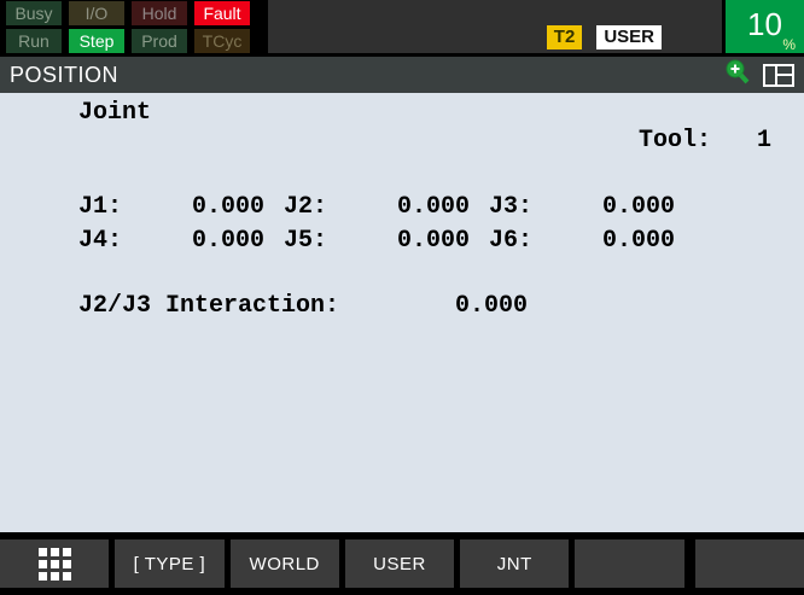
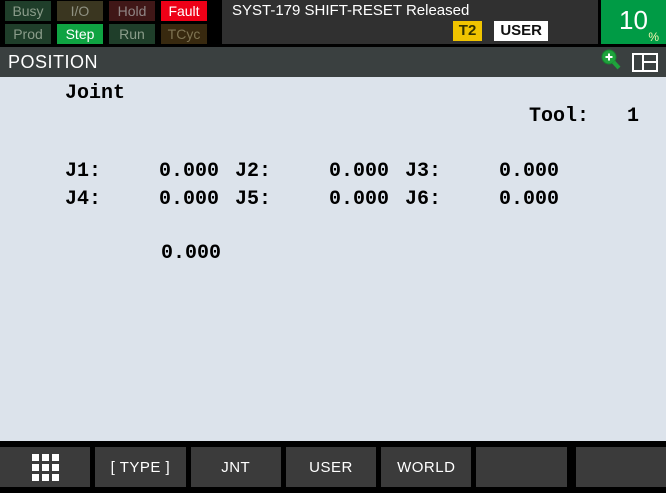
  Busy
  I/O
  Hold
  Fault
- Run
+ Prod
  Step
- Prod
+ Run
  TCyc
+ SYST-179 SHIFT-RESET Released
  T2
  USER
  10
  %
  POSITION
  Joint
  Tool: 1
  J1:
  0.000
  J2:
  0.000
  J3:
  0.000
  J4:
  0.000
  J5:
  0.000
  J6:
  0.000
- J2/J3 Interaction:
  0.000
  [ TYPE ]
- WORLD
+ JNT
  USER
- JNT
+ WORLD
